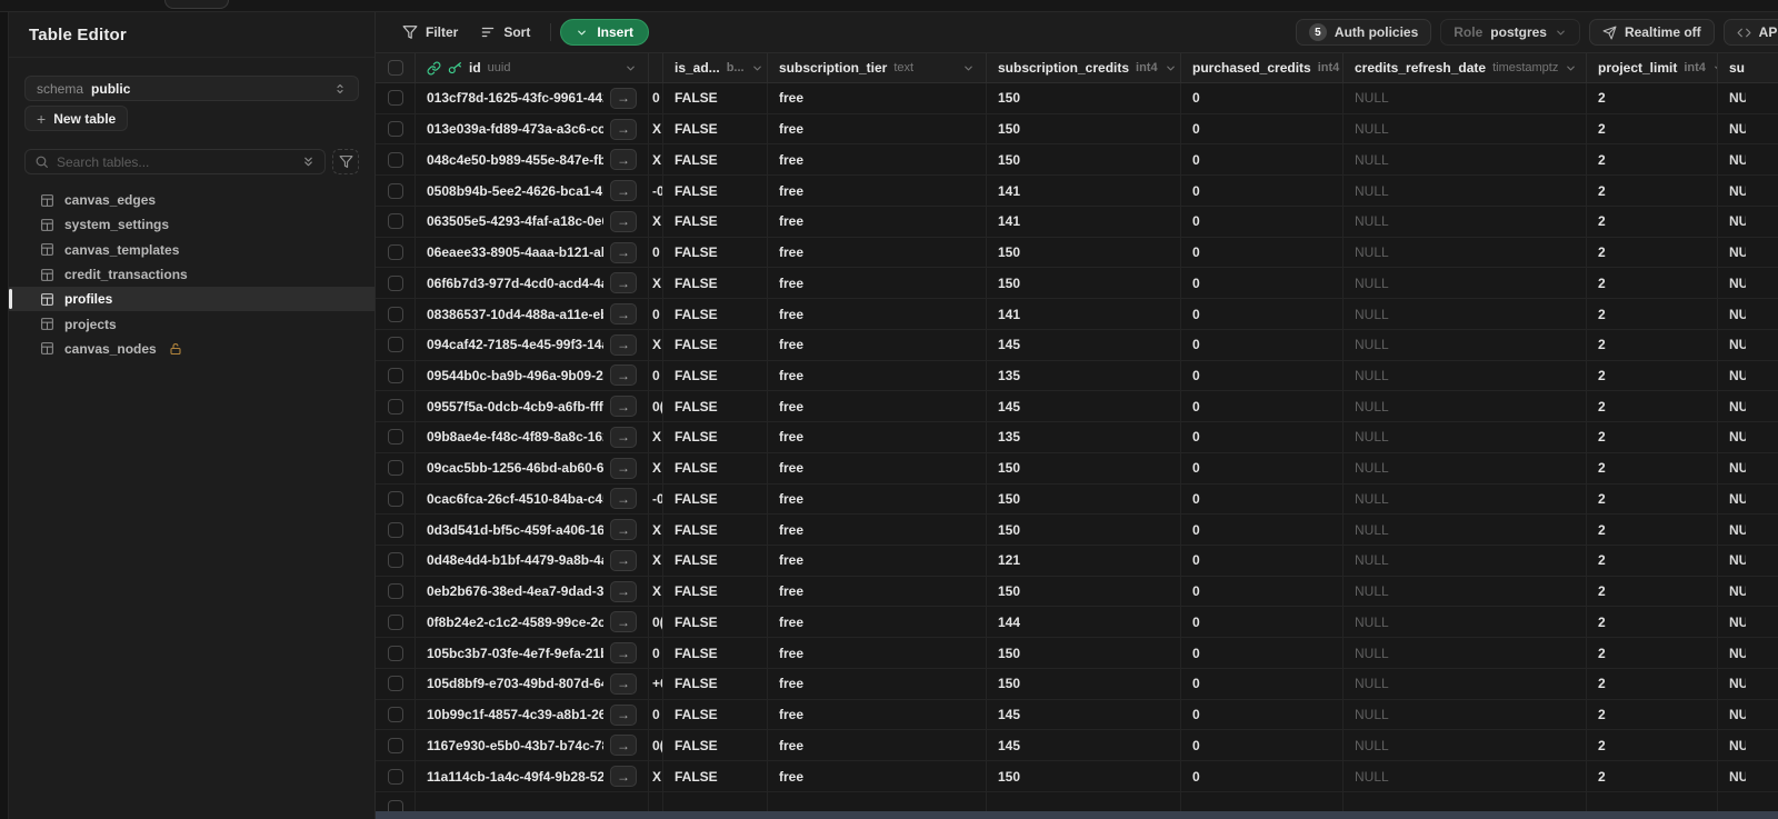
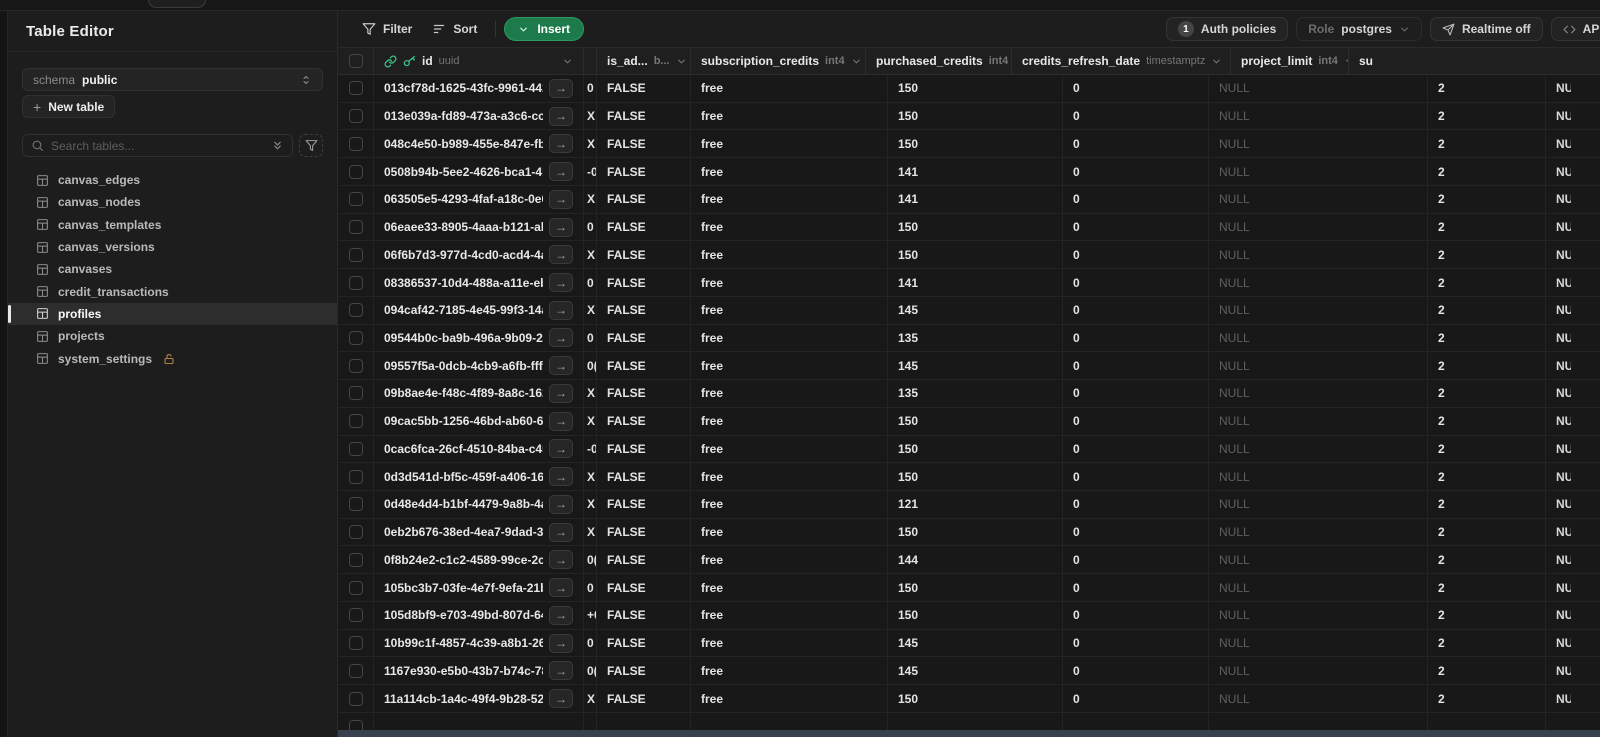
  Table Editor
  schema
  public
  +
  New table
  Search tables...
  canvas_edges
- system_settings
+ canvas_nodes
  canvas_templates
+ canvas_versions
+ canvases
  credit_transactions
  profiles
  projects
- canvas_nodes
+ system_settings
  Filter
  Sort
  Insert
- 5
+ 1
  Auth policies
  Role
  postgres
  Realtime off
  id
  uuid
  is_ad...
  b...
- subscription_tier
- text
  subscription_credits
  int4
  purchased_credits
  int4
  credits_refresh_date
  timestamptz
  project_limit
  int4
  su
  013cf78d-1625-43fc-9961-44
  →
  0
  FALSE
  free
  150
  0
  NULL
  2
  013e039a-fd89-473a-a3c6-cc
  →
  X
  FALSE
  free
  150
  0
  NULL
  2
  048c4e50-b989-455e-847e-fb
  →
  X
  FALSE
  free
  150
  0
  NULL
  2
  0508b94b-5ee2-4626-bca1-4
  →
  -0
  FALSE
  free
  141
  0
  NULL
  2
  063505e5-4293-4faf-a18c-0e
  →
  X
  FALSE
  free
  141
  0
  NULL
  2
  06eaee33-8905-4aaa-b121-a
  →
  0
  FALSE
  free
  150
  0
  NULL
  2
  06f6b7d3-977d-4cd0-acd4-4
  →
  X
  FALSE
  free
  150
  0
  NULL
  2
  08386537-10d4-488a-a11e-e
  →
  0
  FALSE
  free
  141
  0
  NULL
  2
  094caf42-7185-4e45-99f3-14
  →
  X
  FALSE
  free
  145
  0
  NULL
  2
  09544b0c-ba9b-496a-9b09-2
  →
  0
  FALSE
  free
  135
  0
  NULL
  2
  09557f5a-0dcb-4cb9-a6fb-fff
  →
  0(
  FALSE
  free
  145
  0
  NULL
  2
  09b8ae4e-f48c-4f89-8a8c-16
  →
  X
  FALSE
  free
  135
  0
  NULL
  2
  09cac5bb-1256-46bd-ab60-6
  →
  X
  FALSE
  free
  150
  0
  NULL
  2
  0cac6fca-26cf-4510-84ba-c4
  →
  -0
  FALSE
  free
  150
  0
  NULL
  2
  0d3d541d-bf5c-459f-a406-16
  →
  X
  FALSE
  free
  150
  0
  NULL
  2
  0d48e4d4-b1bf-4479-9a8b-4
  →
  X
  FALSE
  free
  121
  0
  NULL
  2
  0eb2b676-38ed-4ea7-9dad-3
  →
  X
  FALSE
  free
  150
  0
  NULL
  2
  0f8b24e2-c1c2-4589-99ce-2c
  →
  0(
  FALSE
  free
  144
  0
  NULL
  2
  105bc3b7-03fe-4e7f-9efa-21
  →
  0
  FALSE
  free
  150
  0
  NULL
  2
  105d8bf9-e703-49bd-807d-6
  →
  FALSE
  free
  150
  0
  NULL
  2
  10b99c1f-4857-4c39-a8b1-26
  →
  0
  FALSE
  free
  145
  0
  NULL
  2
  1167e930-e5b0-43b7-b74c-7
  →
  0(
  FALSE
  free
  145
  0
  NULL
  2
  11a114cb-1a4c-49f4-9b28-52
  →
  X
  FALSE
  free
  150
  0
  NULL
  2
